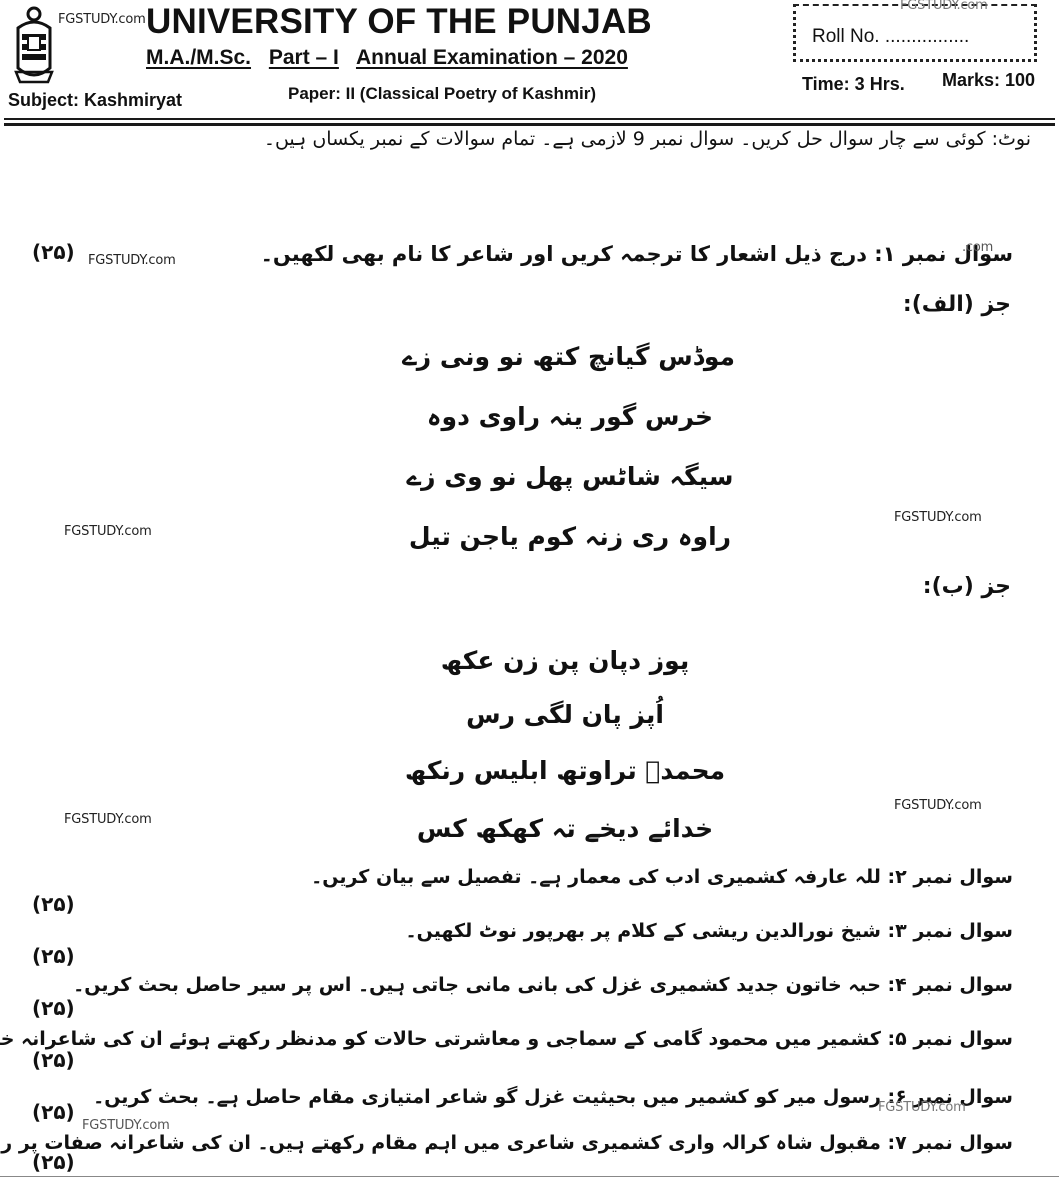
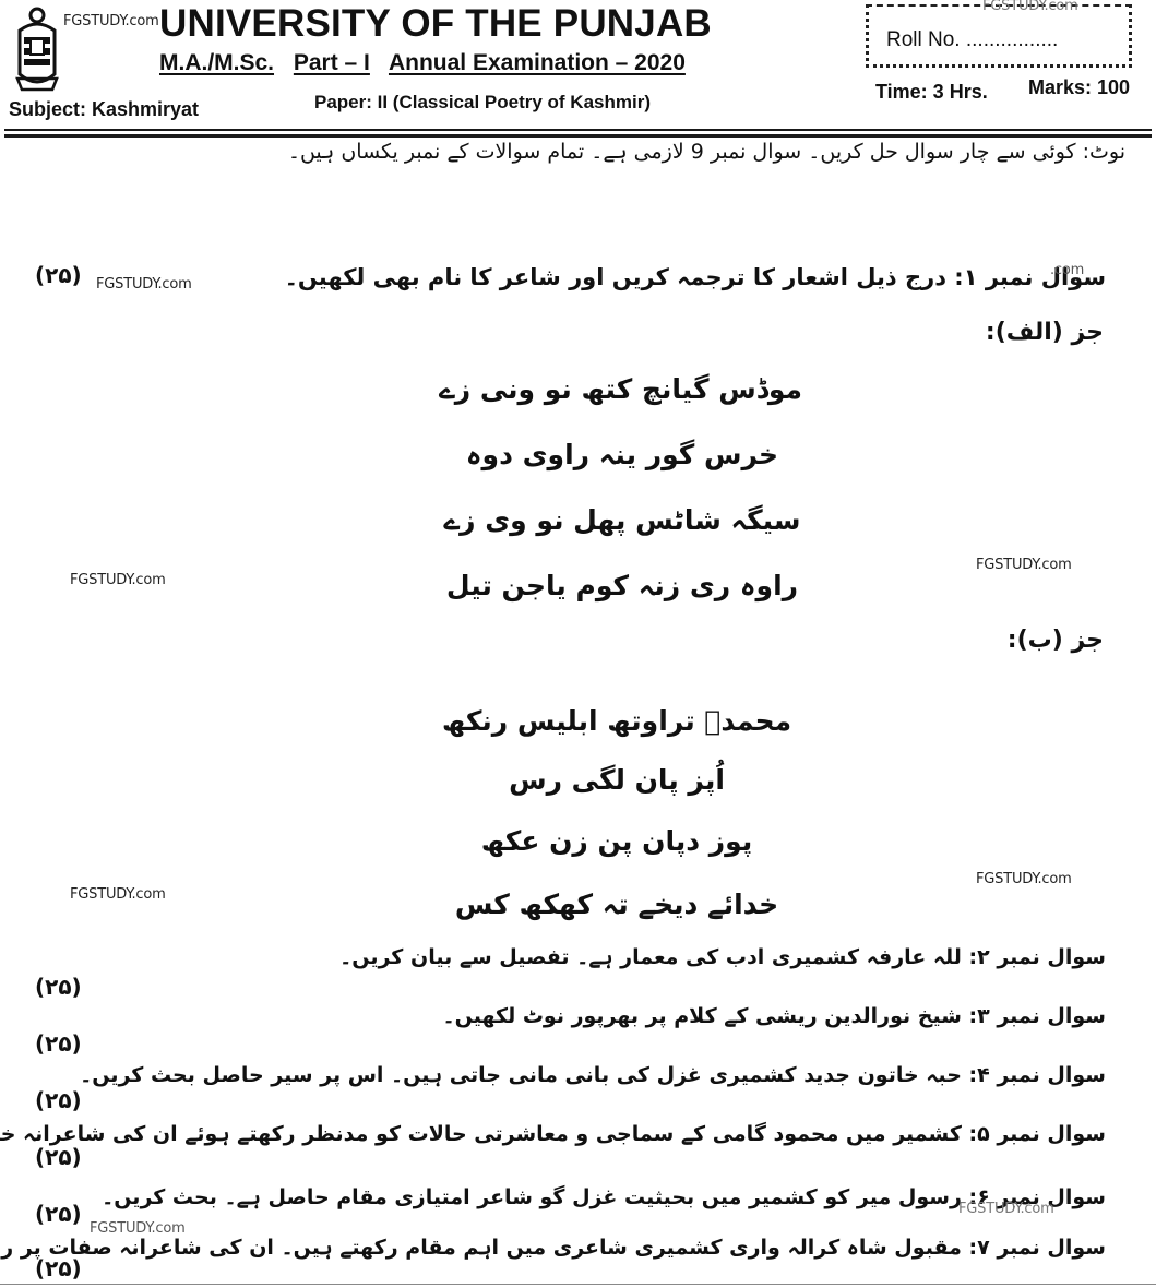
  FGSTUDY.com
  UNIVERSITY OF THE PUNJAB
  M.A./M.Sc. Part – I Annual Examination – 2020
  Subject: Kashmiryat
  Paper: II (Classical Poetry of Kashmir)
  FGSTUDY.com
  Roll No. ................
  Time: 3 Hrs.
  Marks: 100
  نوٹ: کوئی سے چار سوال حل کریں۔ سوال نمبر 9 لازمی ہے۔ تمام سوالات کے نمبر یکساں ہیں۔
  سوال نمبر ۱: درج ذیل اشعار کا ترجمہ کریں اور شاعر کا نام بھی لکھیں۔
  (۲۵)
  FGSTUDY.com
  .com
  جز (الف):
  موڈس گیانچ کتھ نو ونی زے
  خرس گور ینہ راوی دوہ
  سیگہ شاٹس پھل نو وی زے
  راوہ ری زنہ کوم یاجن تیل
  FGSTUDY.com
  FGSTUDY.com
  جز (ب):
- پوز دپان پن زن عکھ
+ محمدؐ تراوتھ ابلیس رنکھ
  اُپز پان لگی رس
- محمدؐ تراوتھ ابلیس رنکھ
+ پوز دپان پن زن عکھ
  خدائے دیخے تہ کھکھ کس
  FGSTUDY.com
  FGSTUDY.com
  سوال نمبر ۲: للہ عارفہ کشمیری ادب کی معمار ہے۔ تفصیل سے بیان کریں۔
  (۲۵)
  سوال نمبر ۳: شیخ نورالدین ریشی کے کلام پر بھرپور نوٹ لکھیں۔
  (۲۵)
  سوال نمبر ۴: حبہ خاتون جدید کشمیری غزل کی بانی مانی جاتی ہیں۔ اس پر سیر حاصل بحث کریں۔
  (۲۵)
  سوال نمبر ۵: کشمیر میں محمود گامی کے سماجی و معاشرتی حالات کو مدنظر رکھتے ہوئے ان کی شاعرانہ خ
  (۲۵)
  سوال نمبر ۶: رسول میر کو کشمیر میں بحیثیت غزل گو شاعر امتیازی مقام حاصل ہے۔ بحث کریں۔
  (۲۵)
  FGSTUDY.com
  FGSTUDY.com
  سوال نمبر ۷: مقبول شاہ کرالہ واری کشمیری شاعری میں اہم مقام رکھتے ہیں۔ ان کی شاعرانہ صفات پر ر
  (۲۵)
